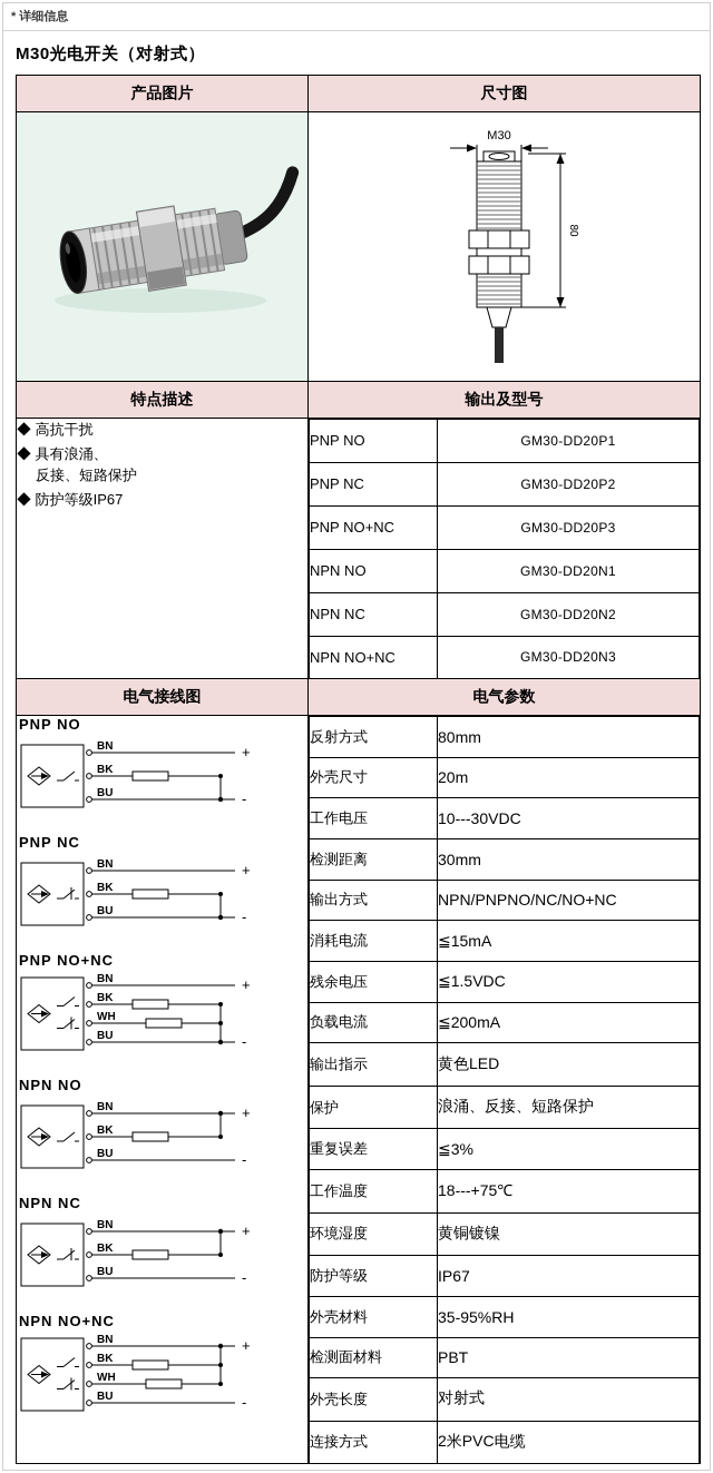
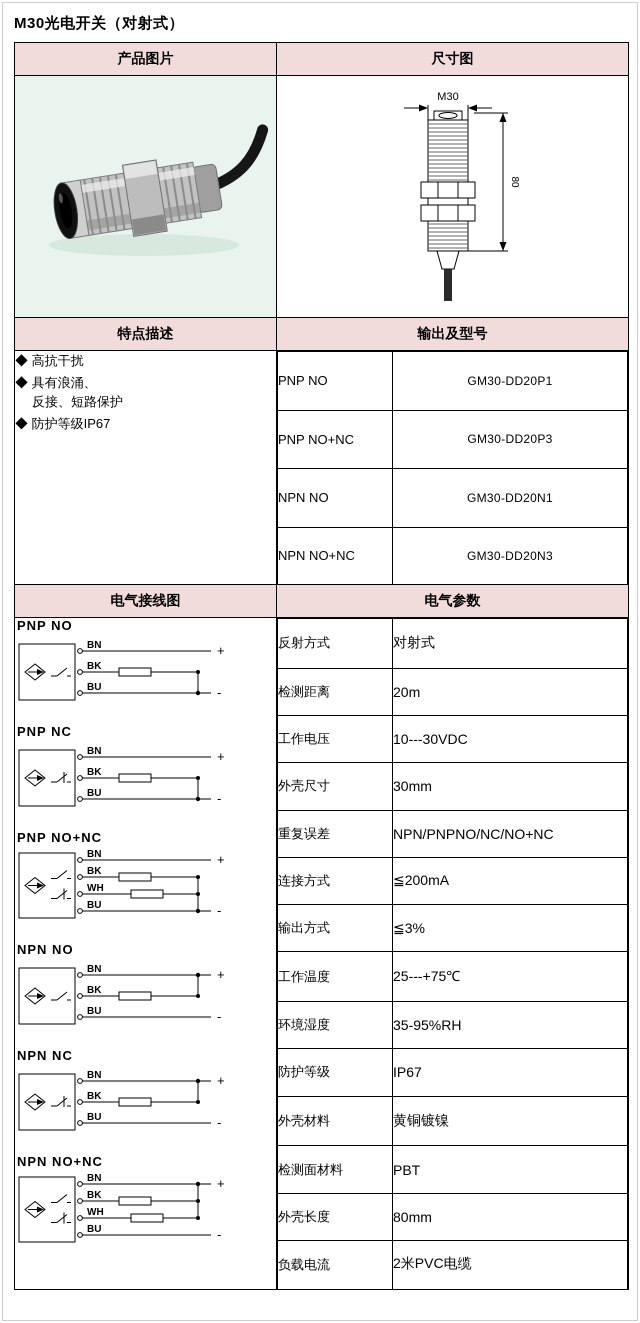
- * 详细信息
  M30光电开关（对射式）
  产品图片	尺寸图
  特点描述	输出及型号
  ◆ 高抗干扰◆ 具有浪涌、 反接、短路保护◆ 防护等级IP67
  PNP NO	GM30-DD20P1
- PNP NC	GM30-DD20P2
  PNP NO+NC	GM30-DD20P3
  NPN NO	GM30-DD20N1
- NPN NC	GM30-DD20N2
  NPN NO+NC	GM30-DD20N3
  电气接线图	电气参数
  PNP NO +BN BK -BUPNP NC +BN BK -BUPNP NO+NC +BN BK WH -BUNPN NO +BN BK -BUNPN NC +BN BK -BUNPN NO+NC +BN BK WH -BU
- 反射方式	80mm
+ 反射方式	对射式
- 外壳尺寸	20m
+ 检测距离	20m
  工作电压	10---30VDC
- 检测距离	30mm
+ 外壳尺寸	30mm
- 输出方式	NPN/PNPNO/NC/NO+NC
+ 重复误差	NPN/PNPNO/NC/NO+NC
- 消耗电流	≦15mA
- 残余电压	≦1.5VDC
- 负载电流	≦200mA
+ 连接方式	≦200mA
- 输出指示	黄色LED
- 保护	浪涌、反接、短路保护
- 重复误差	≦3%
+ 输出方式	≦3%
- 工作温度	18---+75℃
+ 工作温度	25---+75℃
- 环境湿度	黄铜镀镍
+ 环境湿度	35-95%RH
  防护等级	IP67
- 外壳材料	35-95%RH
+ 外壳材料	黄铜镀镍
  检测面材料	PBT
- 外壳长度	对射式
+ 外壳长度	80mm
- 连接方式	2米PVC电缆
+ 负载电流	2米PVC电缆
